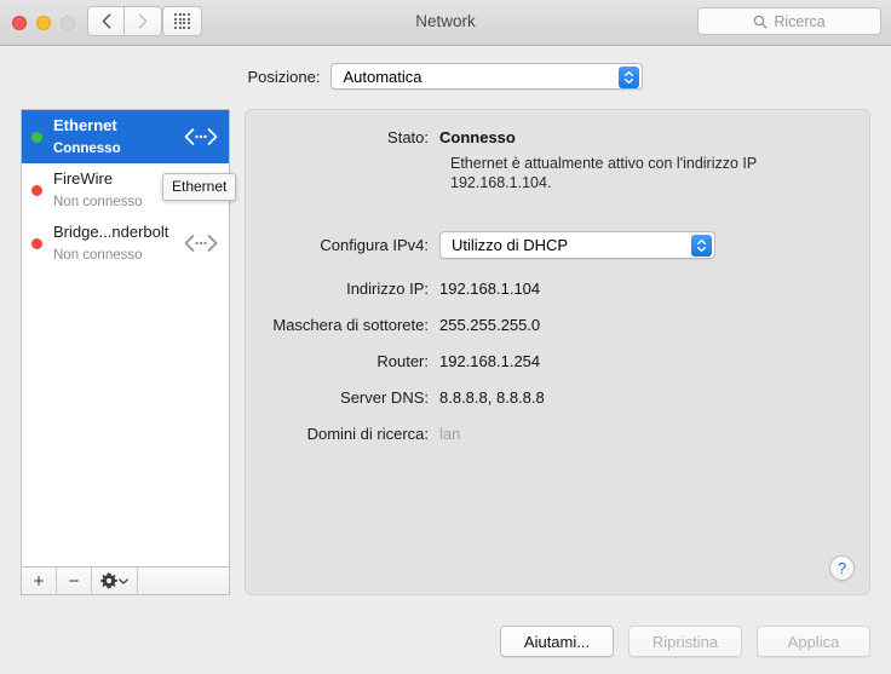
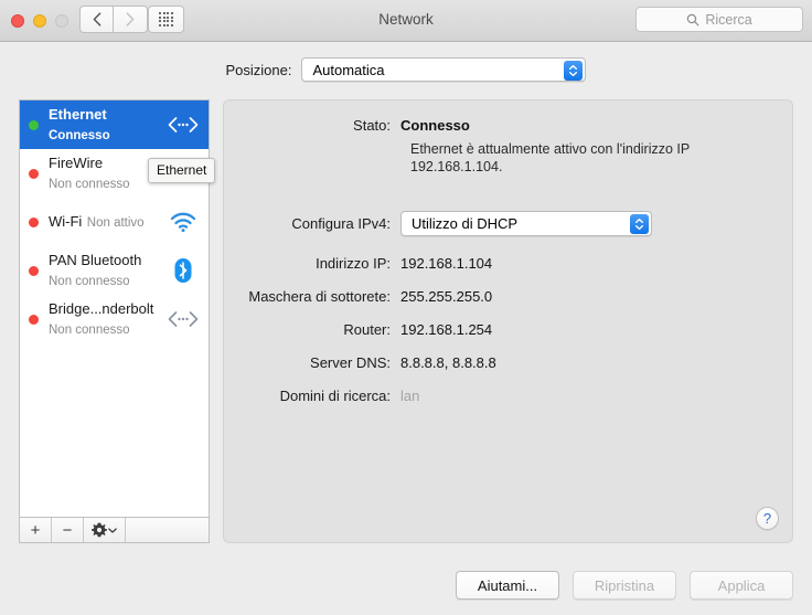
  Network
  Ricerca
  Posizione:
  Automatica
  Ethernet Connesso
  FireWire Non connesso
+ Wi-Fi Non attivo
+ PAN Bluetooth Non connesso
  Bridge...nderbolt Non connesso
  +
  −
  Ethernet
  Stato:
  Connesso
  Ethernet è attualmente attivo con l'indirizzo IP 192.168.1.104.
  Configura IPv4:
  Utilizzo di DHCP
  Indirizzo IP:
  192.168.1.104
  Maschera di sottorete:
  255.255.255.0
  Router:
  192.168.1.254
  Server DNS:
  8.8.8.8, 8.8.8.8
  Domini di ricerca:
  lan
  ?
  Aiutami...
  Ripristina
  Applica
